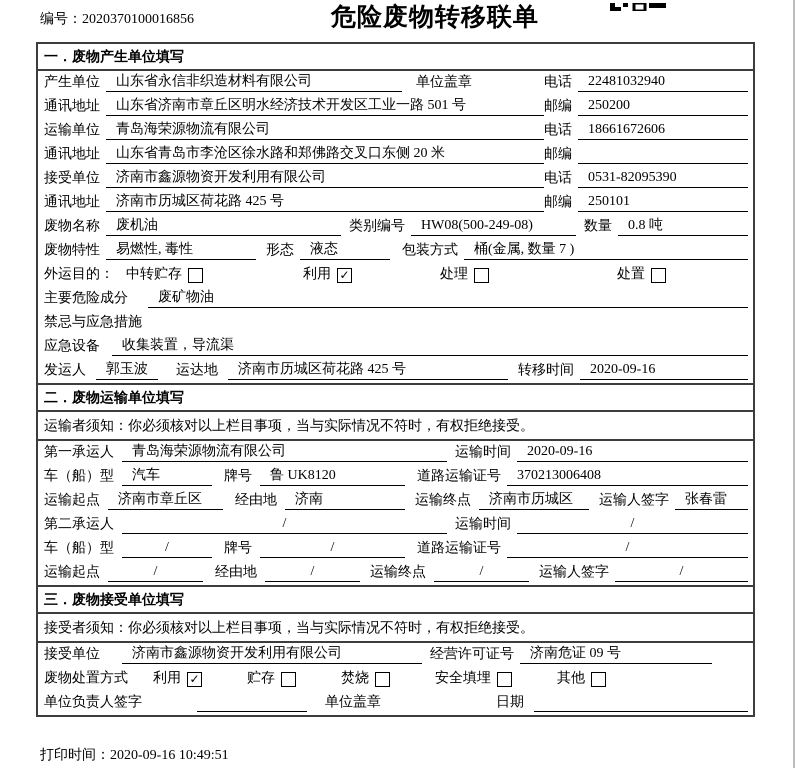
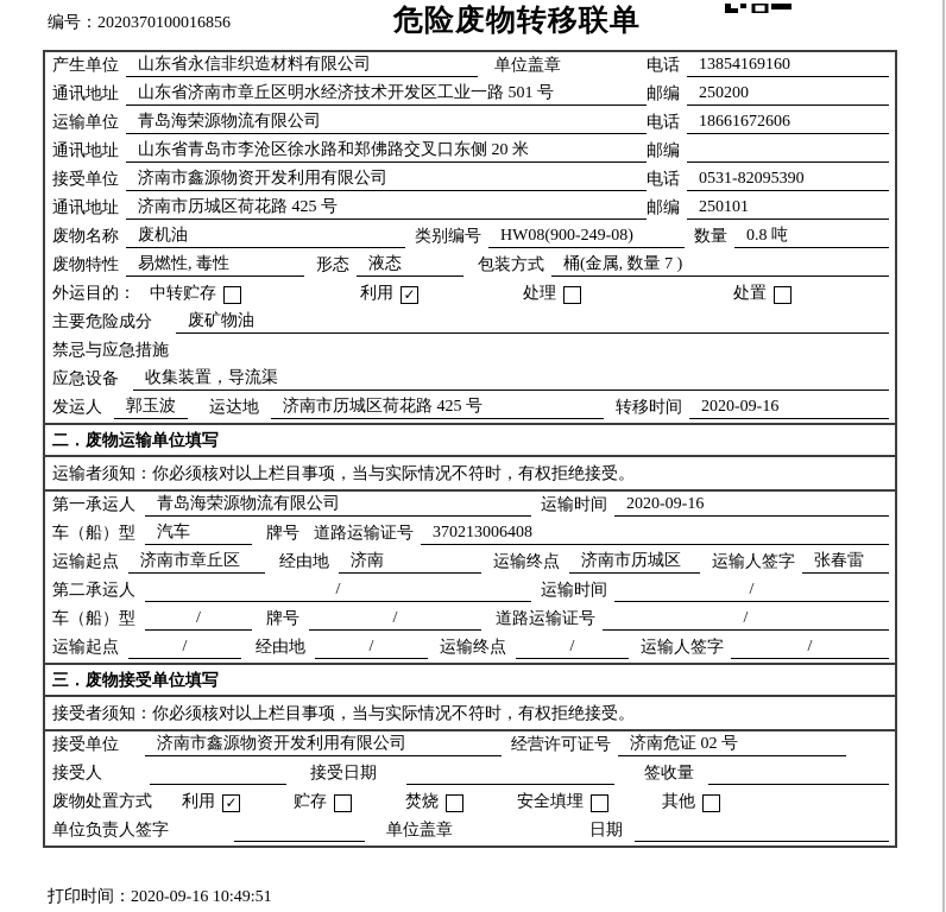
  编号：2020370100016856
  危险废物转移联单
- 一．废物产生单位填写
  产生单位
  山东省永信非织造材料有限公司
  单位盖章
  电话
- 22481032940
+ 13854169160
  通讯地址
  山东省济南市章丘区明水经济技术开发区工业一路 501 号
  邮编
  250200
  运输单位
  青岛海荣源物流有限公司
  电话
  18661672606
  通讯地址
  山东省青岛市李沧区徐水路和郑佛路交叉口东侧 20 米
  邮编
  接受单位
  济南市鑫源物资开发利用有限公司
  电话
  0531-82095390
  通讯地址
  济南市历城区荷花路 425 号
  邮编
  250101
  废物名称
  废机油
  类别编号
- HW08(500-249-08)
+ HW08(900-249-08)
  数量
  0.8 吨
  废物特性
  易燃性, 毒性
  形态
  液态
  包装方式
  桶(金属, 数量 7 )
  外运目的：
  中转贮存
  利用
  ✓
  处理
  处置
  主要危险成分
  废矿物油
  禁忌与应急措施
  应急设备
  收集装置，导流渠
  发运人
  郭玉波
  运达地
  济南市历城区荷花路 425 号
  转移时间
  2020-09-16
  二．废物运输单位填写
  运输者须知：你必须核对以上栏目事项，当与实际情况不符时，有权拒绝接受。
  第一承运人
  青岛海荣源物流有限公司
  运输时间
  2020-09-16
  车（船）型
  汽车
  牌号
- 鲁 UK8120
  道路运输证号
  370213006408
  运输起点
  济南市章丘区
  经由地
  济南
  运输终点
  济南市历城区
  运输人签字
  张春雷
  第二承运人
  /
  运输时间
  /
  车（船）型
  /
  牌号
  /
  道路运输证号
  /
  运输起点
  /
  经由地
  /
  运输终点
  /
  运输人签字
  /
  三．废物接受单位填写
  接受者须知：你必须核对以上栏目事项，当与实际情况不符时，有权拒绝接受。
  接受单位
  济南市鑫源物资开发利用有限公司
  经营许可证号
- 济南危证 09 号
+ 济南危证 02 号
+ 接受人
+ 接受日期
+ 签收量
  废物处置方式
  利用
  ✓
  贮存
  焚烧
  安全填埋
  其他
  单位负责人签字
  单位盖章
  日期
  打印时间：2020-09-16 10:49:51
